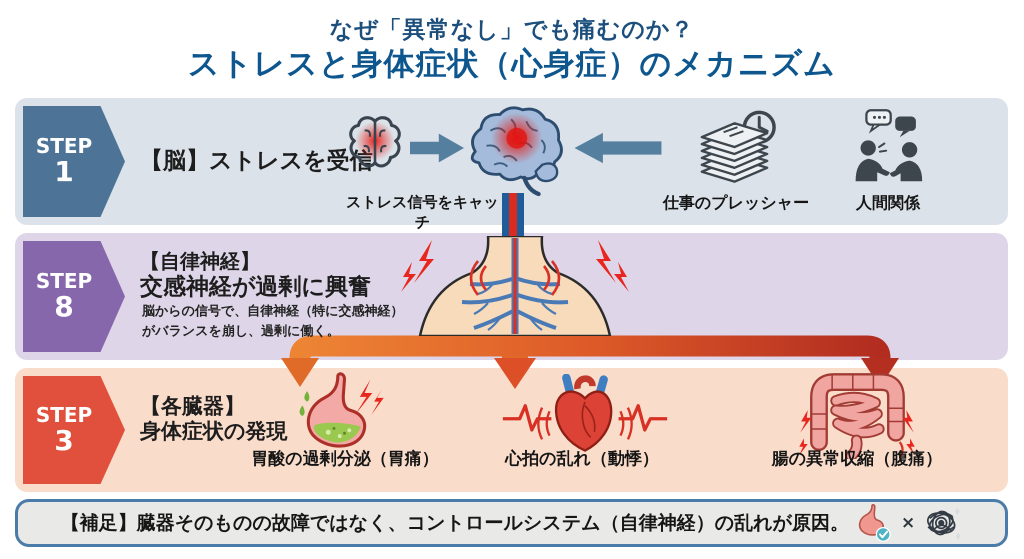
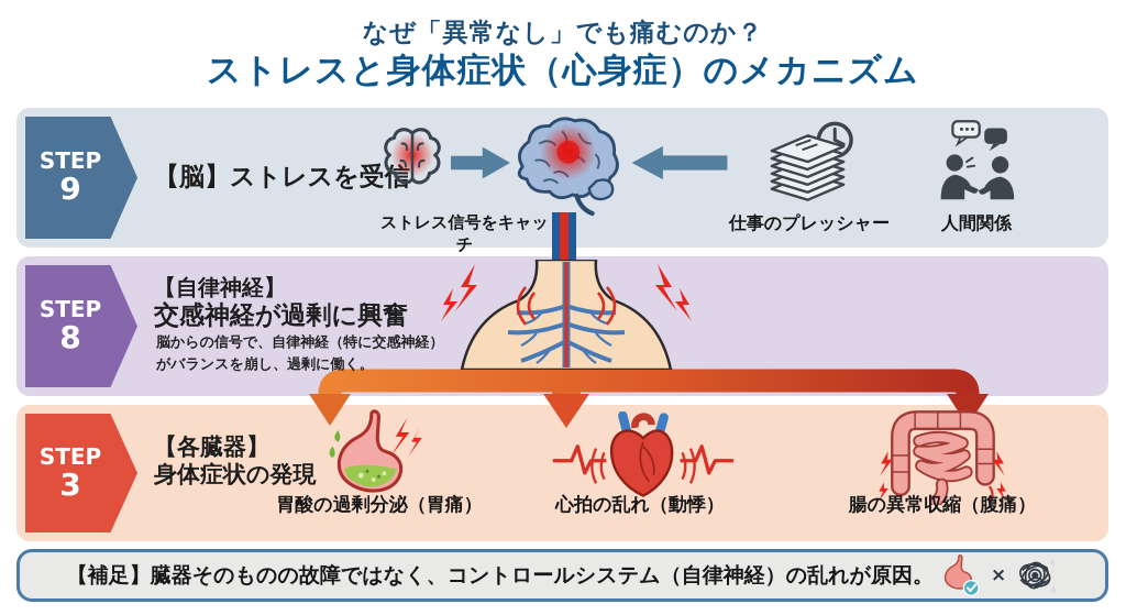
  なぜ「異常なし」でも痛むのか？
  ストレスと身体症状（心身症）のメカニズム
  STEP
- 1
+ 9
  STEP
  8
  STEP
  3
  【脳】ストレスを受
  【自律神経】
  交感神経が過剰に興奮
  脳からの信号で、自律神経（特に交感神経）
  がバランスを崩し、過剰に働く。
  【各臓器】
  身体症状の発現
  ストレス信号をキャッチ
  仕事のプレッシャー
  人間関係
  胃酸の過剰分泌（胃痛）
  心拍の乱れ（動悸）
  腸の異常収縮（腹痛）
  【補足】臓器そのものの故障ではなく、コントロールシステム（自律神経）の乱れが原因。
  ×
